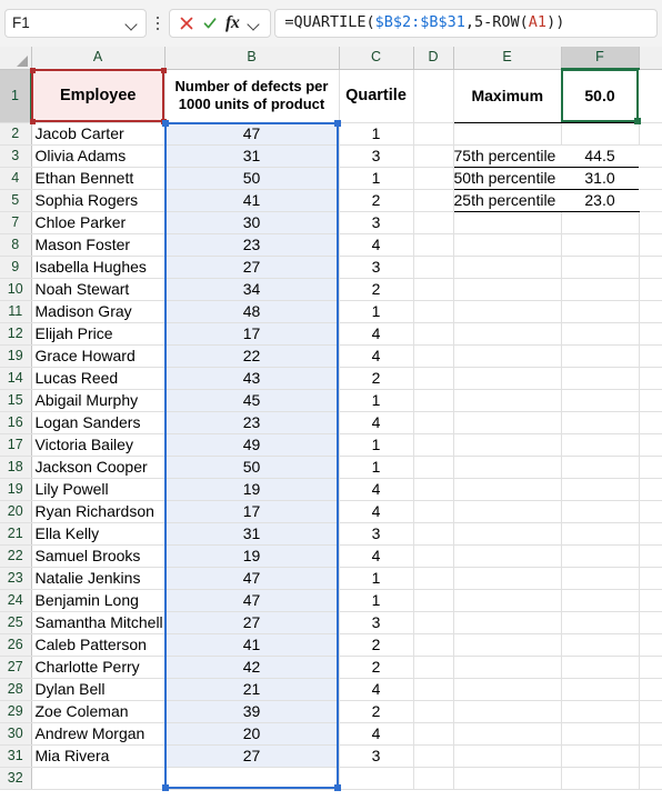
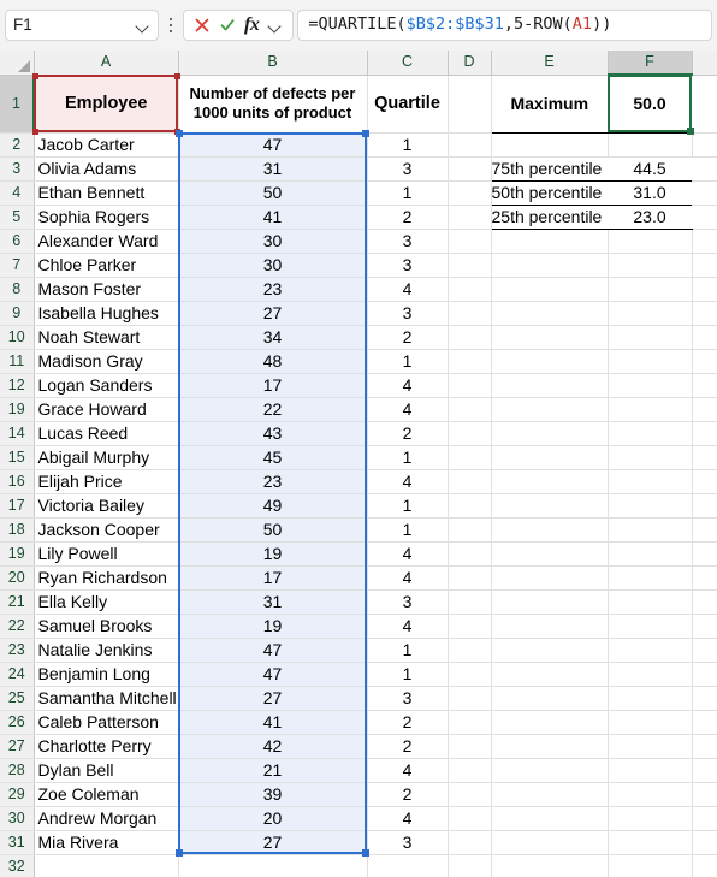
  F1
  fx
  =QUARTILE($B$2:$B$31,5-ROW(A1))
  	A	B	C	D	E	F
  1	Employee	Number of defects per1000 units of product	Quartile		Maximum	50.0
  2	Jacob Carter	47	1
  3	Olivia Adams	31	3		75th percentile	44.5
  4	Ethan Bennett	50	1		50th percentile	31.0
  5	Sophia Rogers	41	2		25th percentile	23.0
+ 6	Alexander Ward	30	3
  7	Chloe Parker	30	3
  8	Mason Foster	23	4
  9	Isabella Hughes	27	3
  10	Noah Stewart	34	2
  11	Madison Gray	48	1
- 12	Elijah Price	17	4
+ 12	Logan Sanders	17	4
  19	Grace Howard	22	4
  14	Lucas Reed	43	2
  15	Abigail Murphy	45	1
- 16	Logan Sanders	23	4
+ 16	Elijah Price	23	4
  17	Victoria Bailey	49	1
  18	Jackson Cooper	50	1
  19	Lily Powell	19	4
  20	Ryan Richardson	17	4
  21	Ella Kelly	31	3
  22	Samuel Brooks	19	4
  23	Natalie Jenkins	47	1
  24	Benjamin Long	47	1
  25	Samantha Mitchell	27	3
  26	Caleb Patterson	41	2
  27	Charlotte Perry	42	2
  28	Dylan Bell	21	4
  29	Zoe Coleman	39	2
  30	Andrew Morgan	20	4
  31	Mia Rivera	27	3
  32
